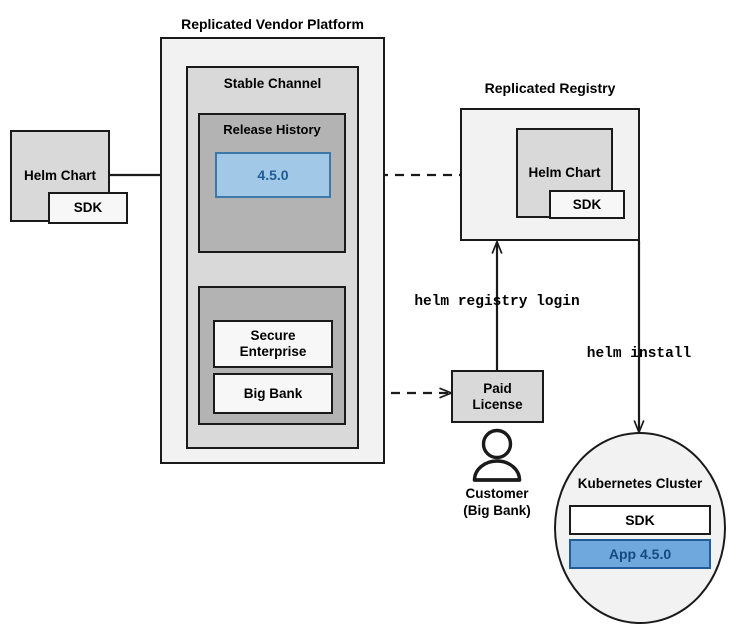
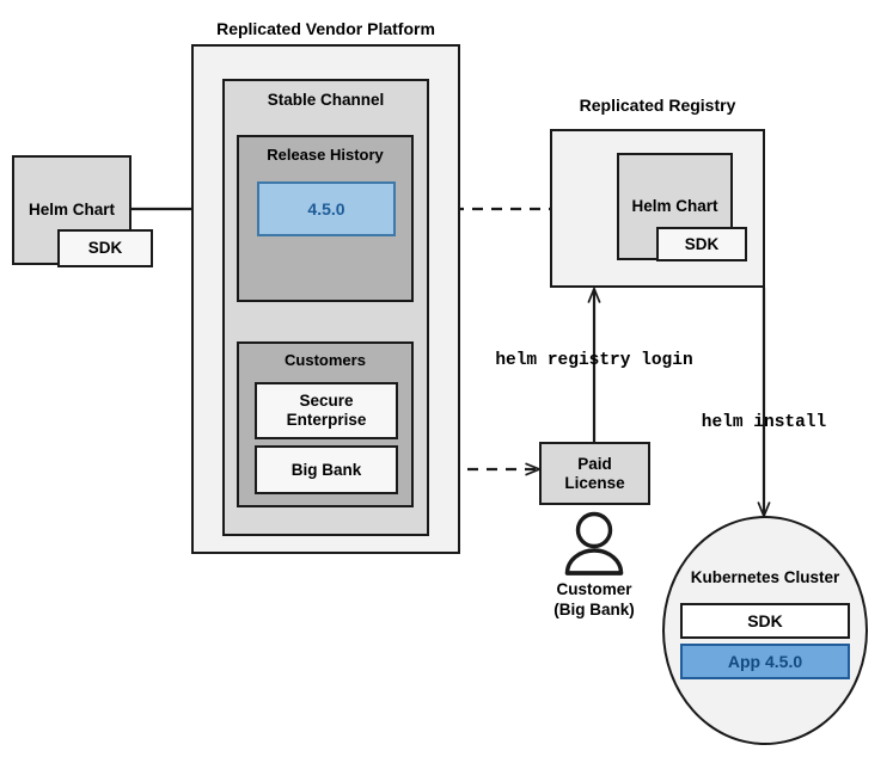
  Replicated Vendor Platform
  Replicated Registry
  Helm Chart
  SDK
  Stable Channel
  Release History
  4.5.0
+ Customers
  Secure
  Enterprise
  Big Bank
  Helm Chart
  SDK
  helm registry login
  helm install
  Paid
  License
  Customer
  (Big Bank)
  Kubernetes Cluster
  SDK
  App 4.5.0
